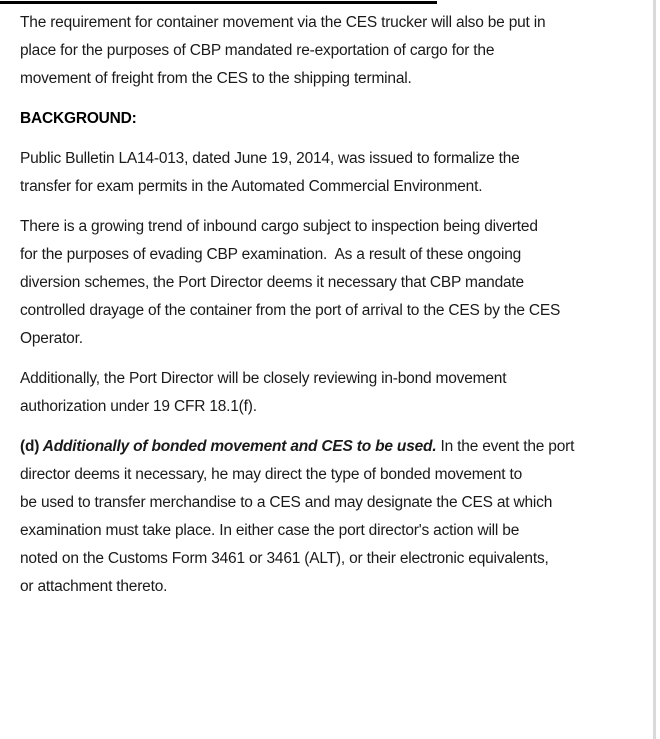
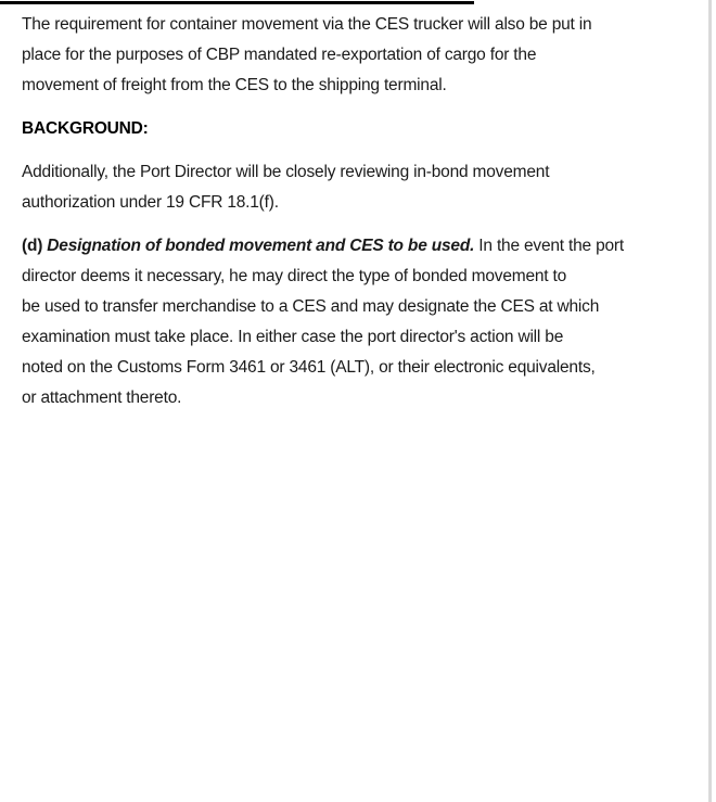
  The requirement for container movement via the CES trucker will also be put in
  place for the purposes of CBP mandated re-exportation of cargo for the
  movement of freight from the CES to the shipping terminal.
  BACKGROUND:
- Public Bulletin LA14-013, dated June 19, 2014, was issued to formalize the
- transfer for exam permits in the Automated Commercial Environment.
- There is a growing trend of inbound cargo subject to inspection being diverted
- for the purposes of evading CBP examination. As a result of these ongoing
- diversion schemes, the Port Director deems it necessary that CBP mandate
- controlled drayage of the container from the port of arrival to the CES by the CES
- Operator.
  Additionally, the Port Director will be closely reviewing in-bond movement
  authorization under 19 CFR 18.1(f).
- (d) Additionally of bonded movement and CES to be used. In the event the port
+ (d) Designation of bonded movement and CES to be used. In the event the port
  director deems it necessary, he may direct the type of bonded movement to
  be used to transfer merchandise to a CES and may designate the CES at which
  examination must take place. In either case the port director's action will be
  noted on the Customs Form 3461 or 3461 (ALT), or their electronic equivalents,
  or attachment thereto.
